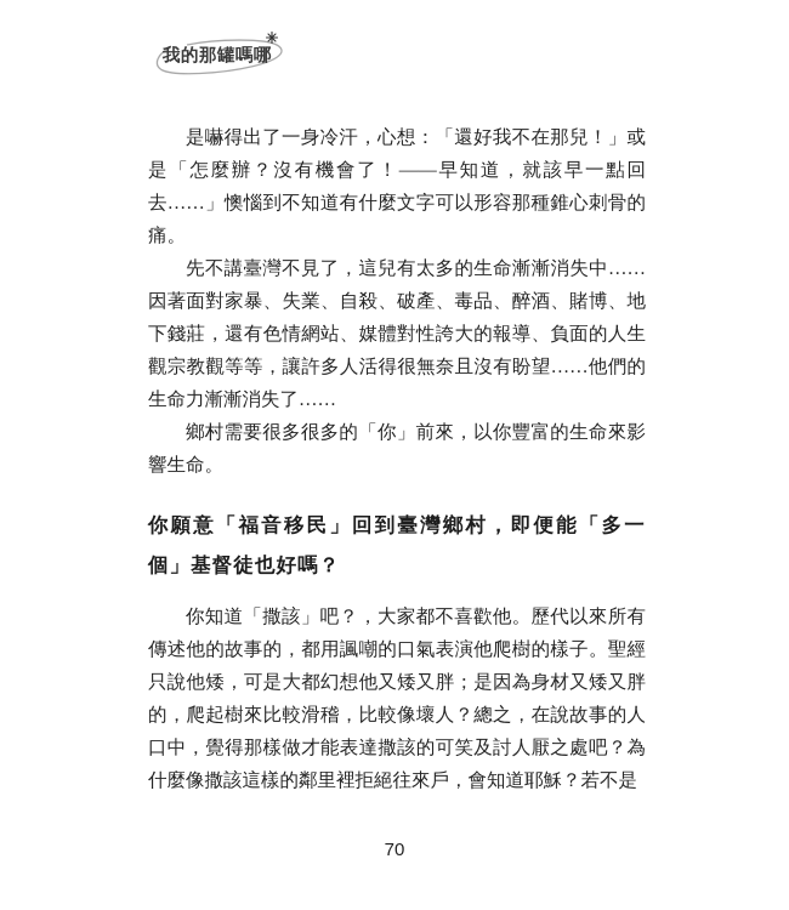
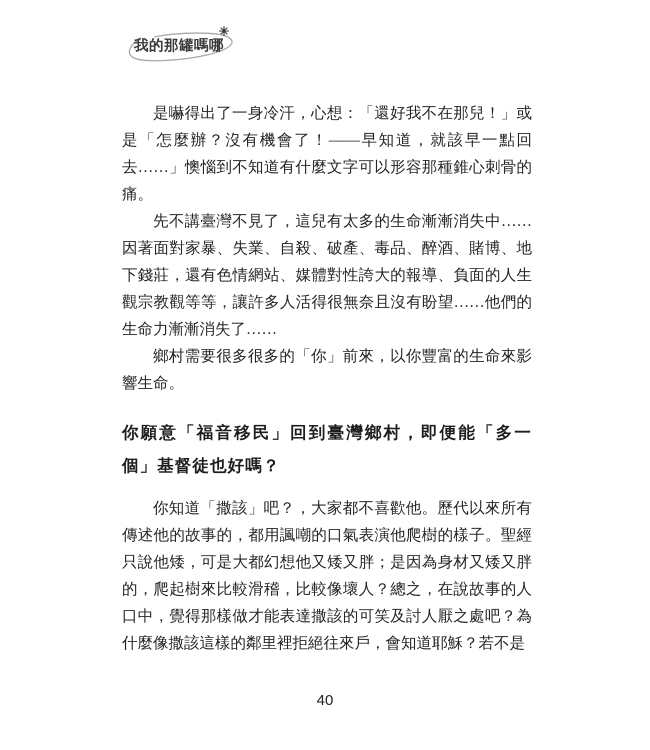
  我的那罐嗎哪
  是嚇得出了一身冷汗，心想：「還好我不在那兒！」或是「怎麼辦？沒有機會了！——早知道，就該早一點回去……」懊惱到不知道有什麼文字可以形容那種錐心刺骨的痛。
  先不講臺灣不見了，這兒有太多的生命漸漸消失中……因著面對家暴、失業、自殺、破產、毒品、醉酒、賭博、地下錢莊，還有色情網站、媒體對性誇大的報導、負面的人生觀宗教觀等等，讓許多人活得很無奈且沒有盼望……他們的生命力漸漸消失了……
  鄉村需要很多很多的「你」前來，以你豐富的生命來影響生命。
  你願意「福音移民」回到臺灣鄉村，即便能「多一個」基督徒也好嗎？
  你知道「撒該」吧？，大家都不喜歡他。歷代以來所有傳述他的故事的，都用諷嘲的口氣表演他爬樹的樣子。聖經只說他矮，可是大都幻想他又矮又胖；是因為身材又矮又胖的，爬起樹來比較滑稽，比較像壞人？總之，在說故事的人口中，覺得那樣做才能表達撒該的可笑及討人厭之處吧？為什麼像撒該這樣的鄰里裡拒絕往來戶，會知道耶穌？若不是
- 70
+ 40
